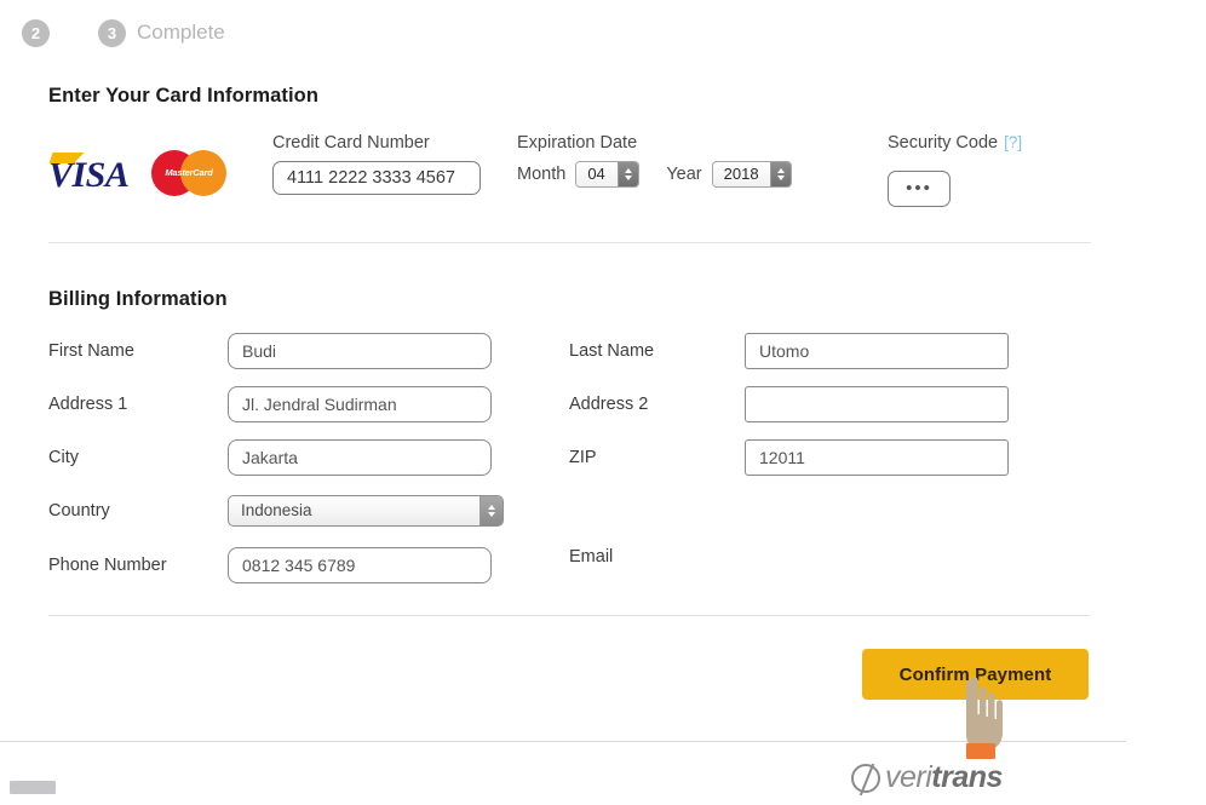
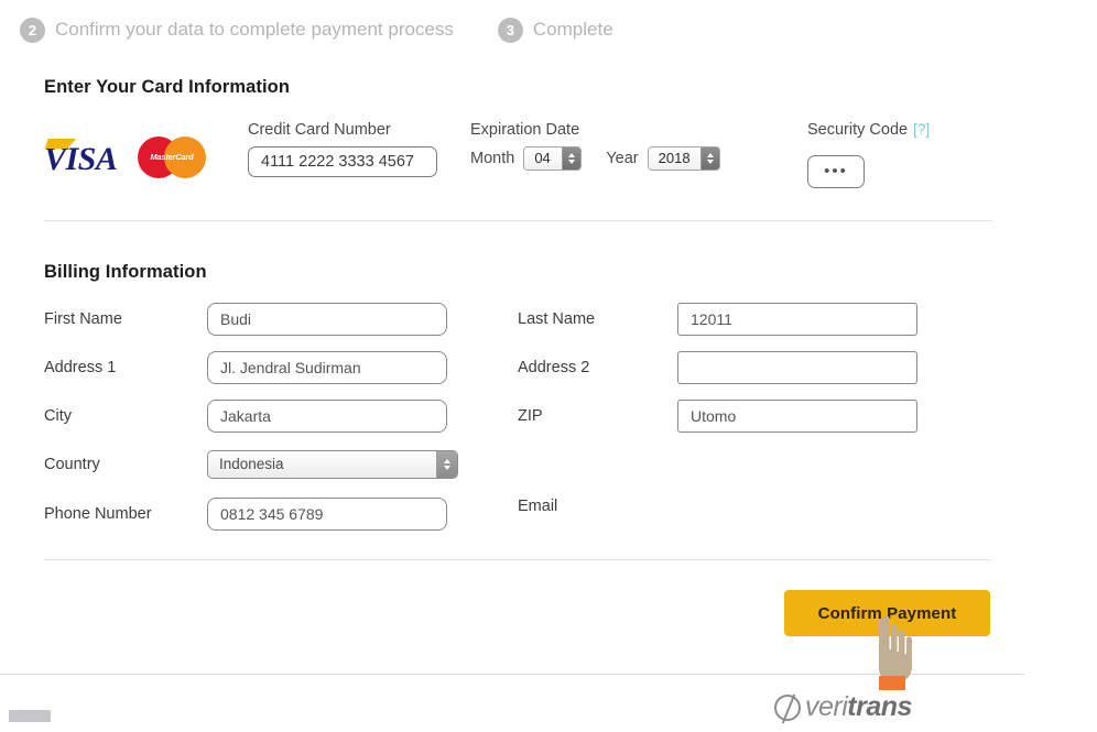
  2
+ Confirm your data to complete payment process
  3
  Complete
  Enter Your Card Information
  VISA
  MasterCard
  Credit Card Number
  4111 2222 3333 4567
  Expiration Date
  Month
  04
  Year
  2018
  Security Code
  [?]
  •••
  Billing Information
  First Name
  Budi
  Address 1
  Jl. Jendral Sudirman
  City
  Jakarta
  Country
  Indonesia
  Phone Number
  0812 345 6789
  Last Name
- Utomo
+ 12011
  Address 2
  ZIP
- 12011
+ Utomo
  Email
  Confirm Payment
  veritrans
